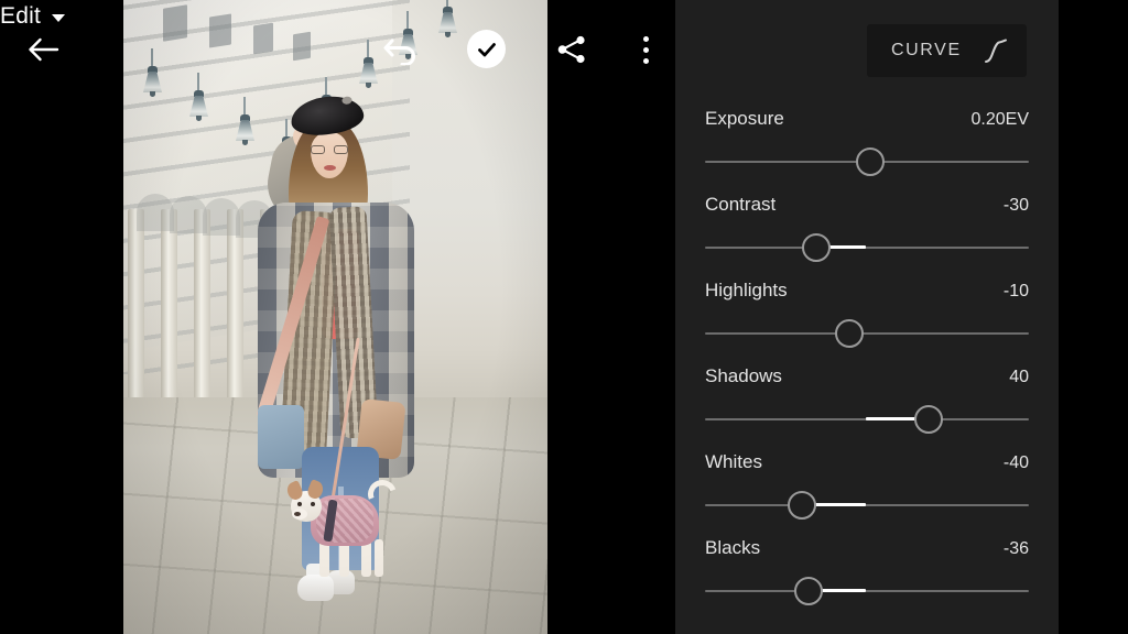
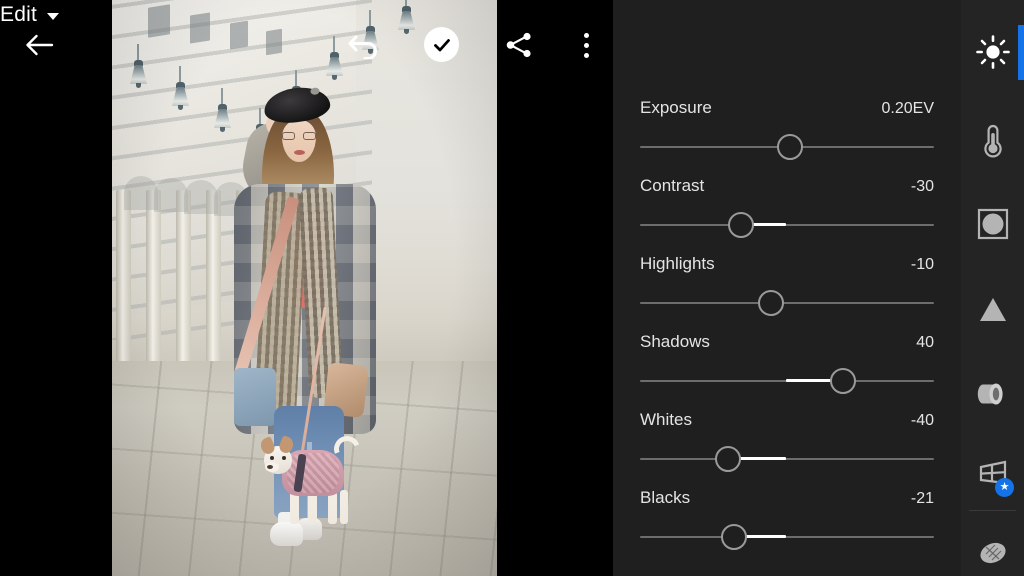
  Edit
- CURVE
  Exposure
  0.20EV
  Contrast
  -30
  Highlights
  -10
  Shadows
  40
  Whites
  -40
  Blacks
- -36
+ -21
+ ★
